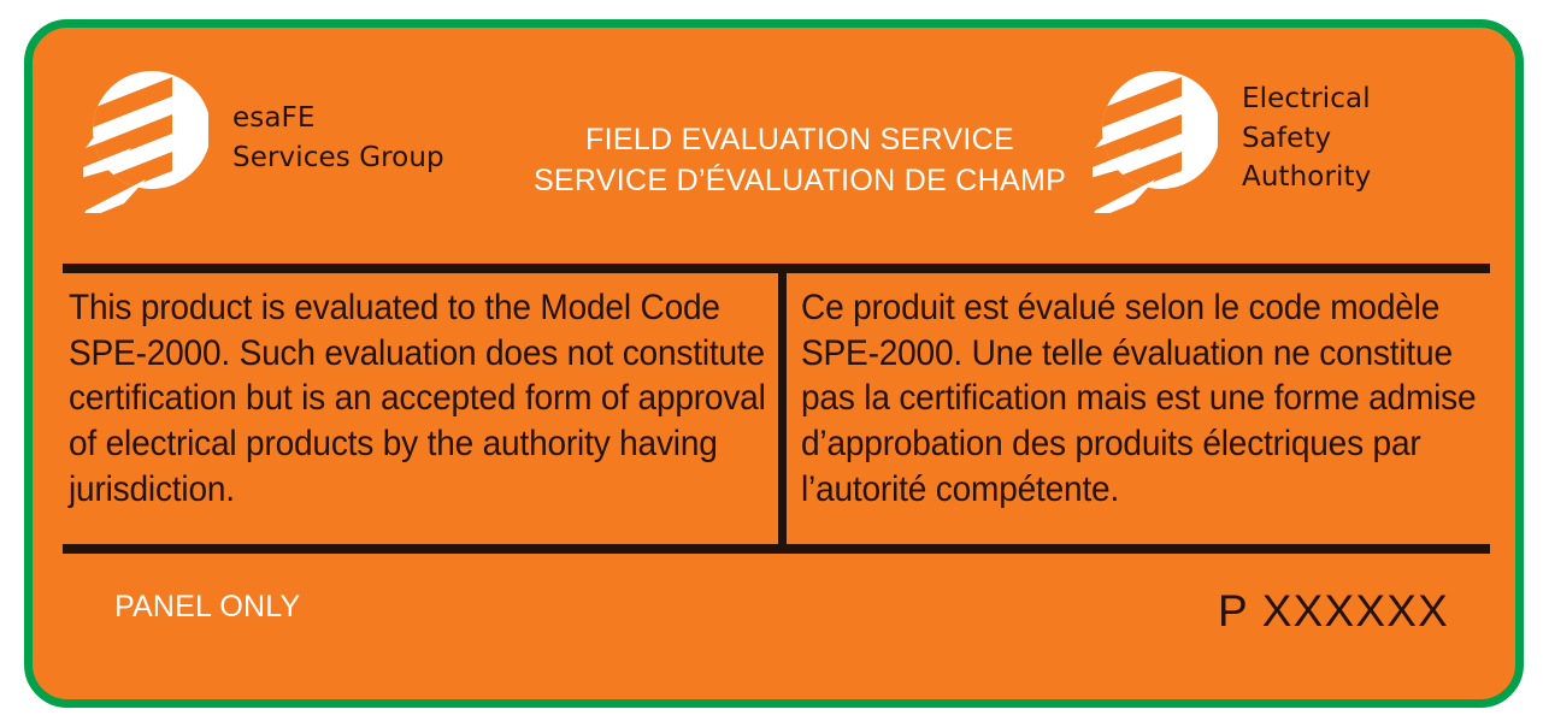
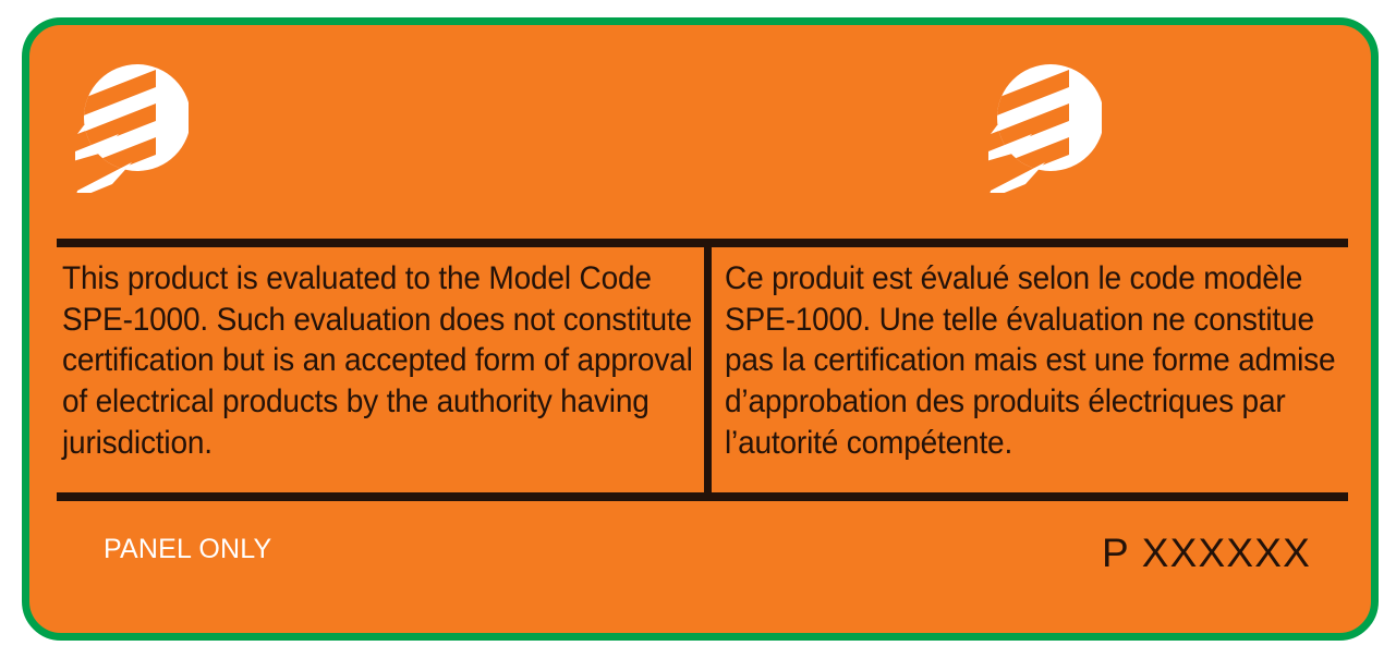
- esaFE
- Services Group
- FIELD EVALUATION SERVICE
- SERVICE D’ÉVALUATION DE CHAMP
- Electrical
- Safety
- Authority
- This product is evaluated to the Model Code SPE-2000. Such evaluation does not constitute certification but is an accepted form of approval of electrical products by the authority having jurisdiction.
+ This product is evaluated to the Model Code SPE-1000. Such evaluation does not constitute certification but is an accepted form of approval of electrical products by the authority having jurisdiction.
- Ce produit est évalué selon le code modèle SPE-2000. Une telle évaluation ne constitue pas la certification mais est une forme admise d’approbation des produits électriques par l’autorité compétente.
+ Ce produit est évalué selon le code modèle SPE-1000. Une telle évaluation ne constitue pas la certification mais est une forme admise d’approbation des produits électriques par l’autorité compétente.
  PANEL ONLY
  P XXXXXX
